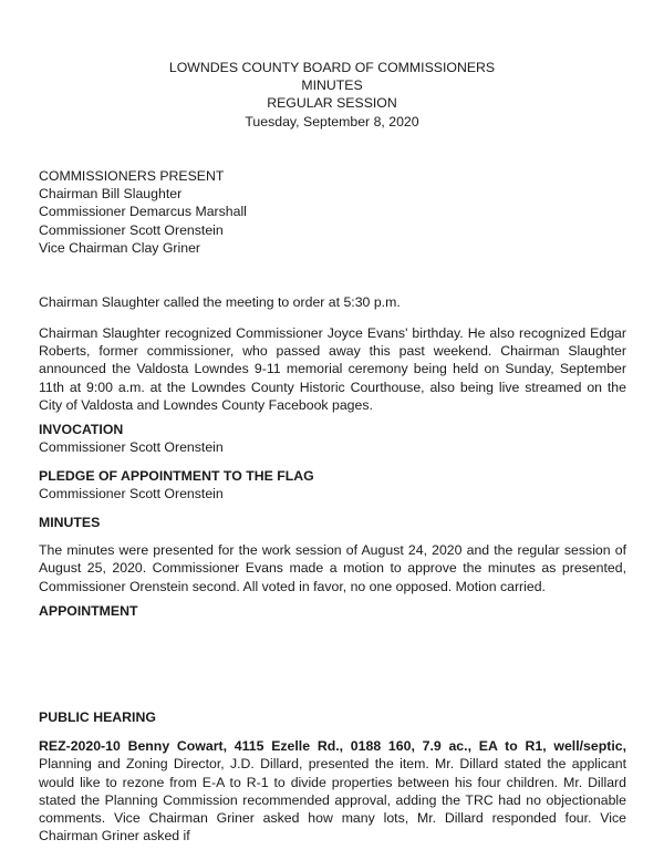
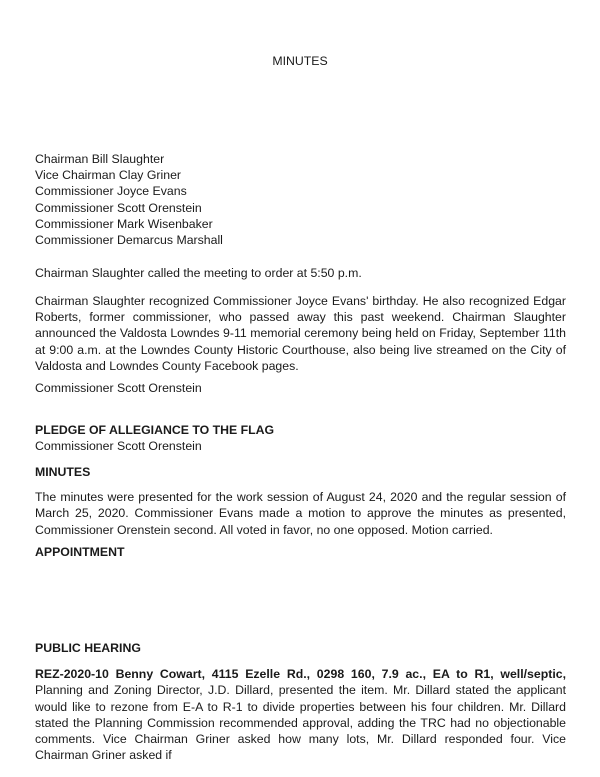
- LOWNDES COUNTY BOARD OF COMMISSIONERS
  MINUTES
- REGULAR SESSION
- Tuesday, September 8, 2020
- COMMISSIONERS PRESENT
  Chairman Bill Slaughter
- Commissioner Demarcus Marshall
+ Vice Chairman Clay Griner
+ Commissioner Joyce Evans
  Commissioner Scott Orenstein
+ Commissioner Mark Wisenbaker
- Vice Chairman Clay Griner
+ Commissioner Demarcus Marshall
- Chairman Slaughter called the meeting to order at 5:30 p.m.
+ Chairman Slaughter called the meeting to order at 5:50 p.m.
- Chairman Slaughter recognized Commissioner Joyce Evans' birthday. He also recognized Edgar Roberts, former commissioner, who passed away this past weekend. Chairman Slaughter announced the Valdosta Lowndes 9-11 memorial ceremony being held on Sunday, September 11th at 9:00 a.m. at the Lowndes County Historic Courthouse, also being live streamed on the City of Valdosta and Lowndes County Facebook pages.
+ Chairman Slaughter recognized Commissioner Joyce Evans' birthday. He also recognized Edgar Roberts, former commissioner, who passed away this past weekend. Chairman Slaughter announced the Valdosta Lowndes 9-11 memorial ceremony being held on Friday, September 11th at 9:00 a.m. at the Lowndes County Historic Courthouse, also being live streamed on the City of Valdosta and Lowndes County Facebook pages.
- INVOCATION
  Commissioner Scott Orenstein
- PLEDGE OF APPOINTMENT TO THE FLAG
+ PLEDGE OF ALLEGIANCE TO THE FLAG
  Commissioner Scott Orenstein
  MINUTES
- The minutes were presented for the work session of August 24, 2020 and the regular session of August 25, 2020. Commissioner Evans made a motion to approve the minutes as presented, Commissioner Orenstein second. All voted in favor, no one opposed. Motion carried.
+ The minutes were presented for the work session of August 24, 2020 and the regular session of March 25, 2020. Commissioner Evans made a motion to approve the minutes as presented, Commissioner Orenstein second. All voted in favor, no one opposed. Motion carried.
  APPOINTMENT
  PUBLIC HEARING
- REZ-2020-10 Benny Cowart, 4115 Ezelle Rd., 0188 160, 7.9 ac., EA to R1, well/septic, Planning and Zoning Director, J.D. Dillard, presented the item. Mr. Dillard stated the applicant would like to rezone from E-A to R-1 to divide properties between his four children. Mr. Dillard stated the Planning Commission recommended approval, adding the TRC had no objectionable comments. Vice Chairman Griner asked how many lots, Mr. Dillard responded four. Vice Chairman Griner asked if
+ REZ-2020-10 Benny Cowart, 4115 Ezelle Rd., 0298 160, 7.9 ac., EA to R1, well/septic, Planning and Zoning Director, J.D. Dillard, presented the item. Mr. Dillard stated the applicant would like to rezone from E-A to R-1 to divide properties between his four children. Mr. Dillard stated the Planning Commission recommended approval, adding the TRC had no objectionable comments. Vice Chairman Griner asked how many lots, Mr. Dillard responded four. Vice Chairman Griner asked if
